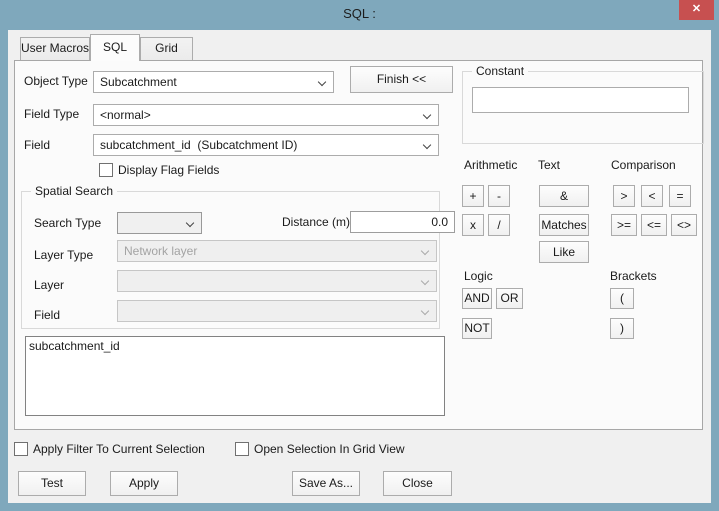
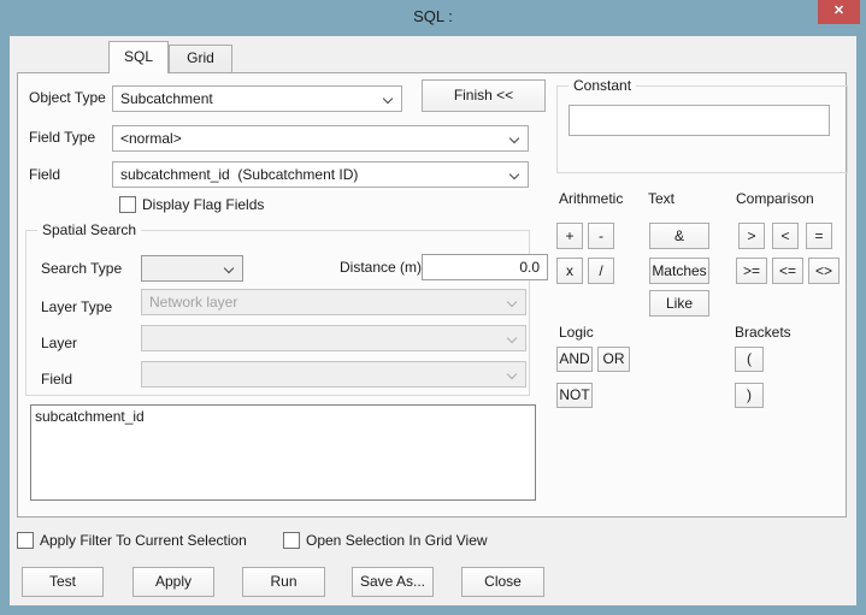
  SQL :
  ✕
- User Macros
  SQL
  Grid
  Object Type
  Subcatchment
  Finish <<
  Field Type
  <normal>
  Field
  subcatchment_id (Subcatchment ID)
  Display Flag Fields
  Spatial Search
  Search Type
  Distance (m)
  0.0
  Layer Type
  Network layer
  Layer
  Field
  subcatchment_id
  Constant
  Arithmetic
  Text
  Comparison
  +
  -
  x
  /
  &
  Matches
  Like
  >
  <
  =
  >=
  <=
  <>
  Logic
  AND
  OR
  NOT
  Brackets
  (
  )
  Apply Filter To Current Selection
  Open Selection In Grid View
  Test
  Apply
+ Run
  Save As...
  Close
